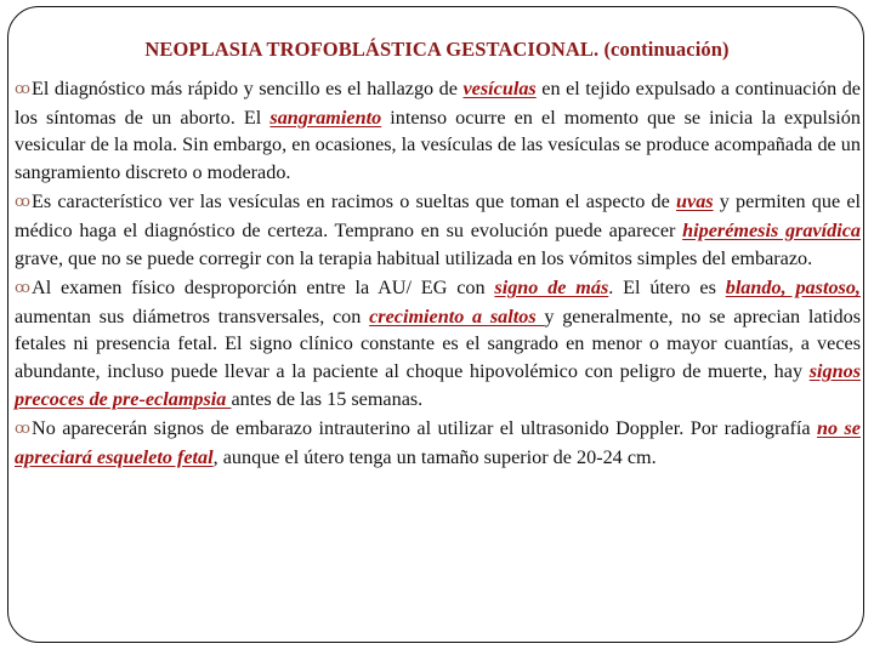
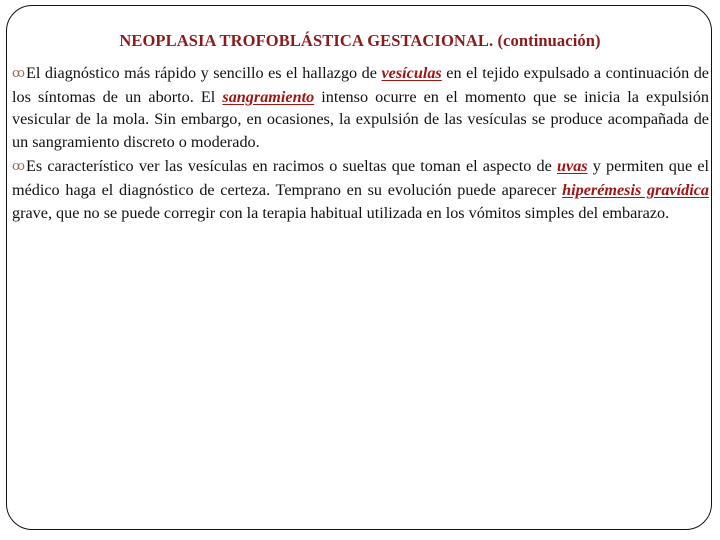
  NEOPLASIA TROFOBLÁSTICA GESTACIONAL. (continuación)
- ꝏEl diagnóstico más rápido y sencillo es el hallazgo de vesículas en el tejido expulsado a continuación de los síntomas de un aborto. El sangramiento intenso ocurre en el momento que se inicia la expulsión vesicular de la mola. Sin embargo, en ocasiones, la vesículas de las vesículas se produce acompañada de un sangramiento discreto o moderado.
+ ꝏEl diagnóstico más rápido y sencillo es el hallazgo de vesículas en el tejido expulsado a continuación de los síntomas de un aborto. El sangramiento intenso ocurre en el momento que se inicia la expulsión vesicular de la mola. Sin embargo, en ocasiones, la expulsión de las vesículas se produce acompañada de un sangramiento discreto o moderado.
  ꝏEs característico ver las vesículas en racimos o sueltas que toman el aspecto de uvas y permiten que el médico haga el diagnóstico de certeza. Temprano en su evolución puede aparecer hiperémesis gravídica grave, que no se puede corregir con la terapia habitual utilizada en los vómitos simples del embarazo.
- ꝏAl examen físico desproporción entre la AU/ EG con signo de más. El útero es blando, pastoso, aumentan sus diámetros transversales, con crecimiento a saltos y generalmente, no se aprecian latidos fetales ni presencia fetal. El signo clínico constante es el sangrado en menor o mayor cuantías, a veces abundante, incluso puede llevar a la paciente al choque hipovolémico con peligro de muerte, hay signos precoces de pre-eclampsia antes de las 15 semanas.
- ꝏNo aparecerán signos de embarazo intrauterino al utilizar el ultrasonido Doppler. Por radiografía no se apreciará esqueleto fetal, aunque el útero tenga un tamaño superior de 20-24 cm.
